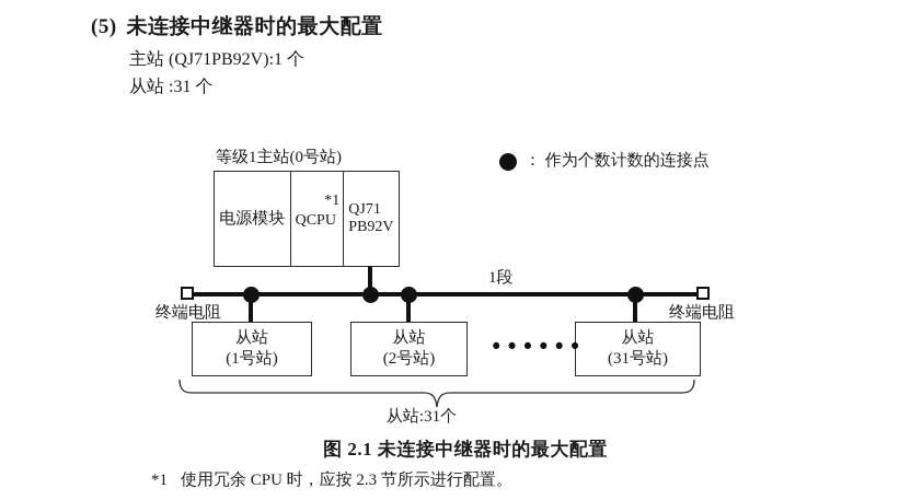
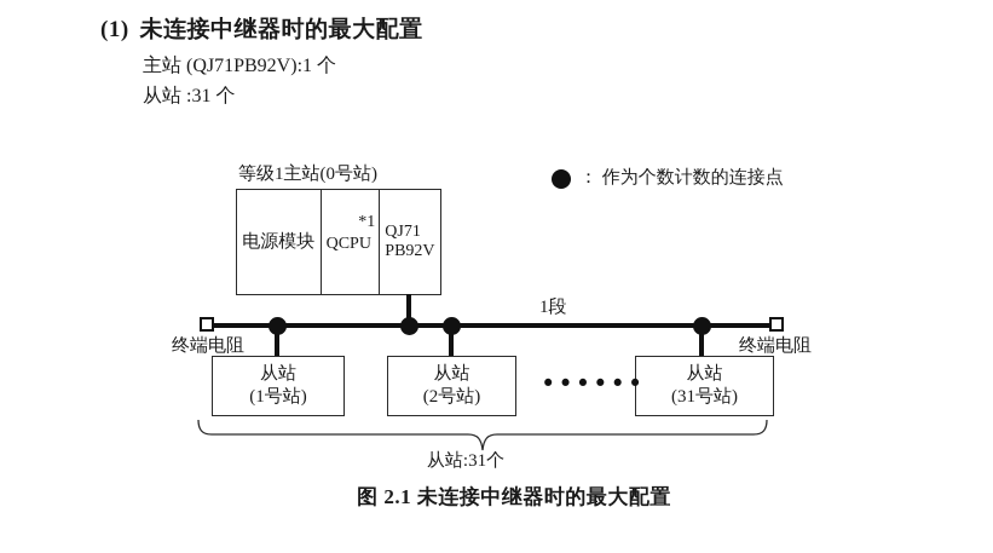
- (5) 未连接中继器时的最大配置
+ (1) 未连接中继器时的最大配置
  主站 (QJ71PB92V):1 个
  从站 :31 个
  等级1主站(0号站)
  电源模块
  *1
  QCPU
  QJ71
  PB92V
  ： 作为个数计数的连接点
  1段
  终端电阻
  终端电阻
  从站
  (1号站)
  从站
  (2号站)
  从站
  (31号站)
  ••••••
  从站:31个
  图 2.1 未连接中继器时的最大配置
- *1 使用冗余 CPU 时，应按 2.3 节所示进行配置。
